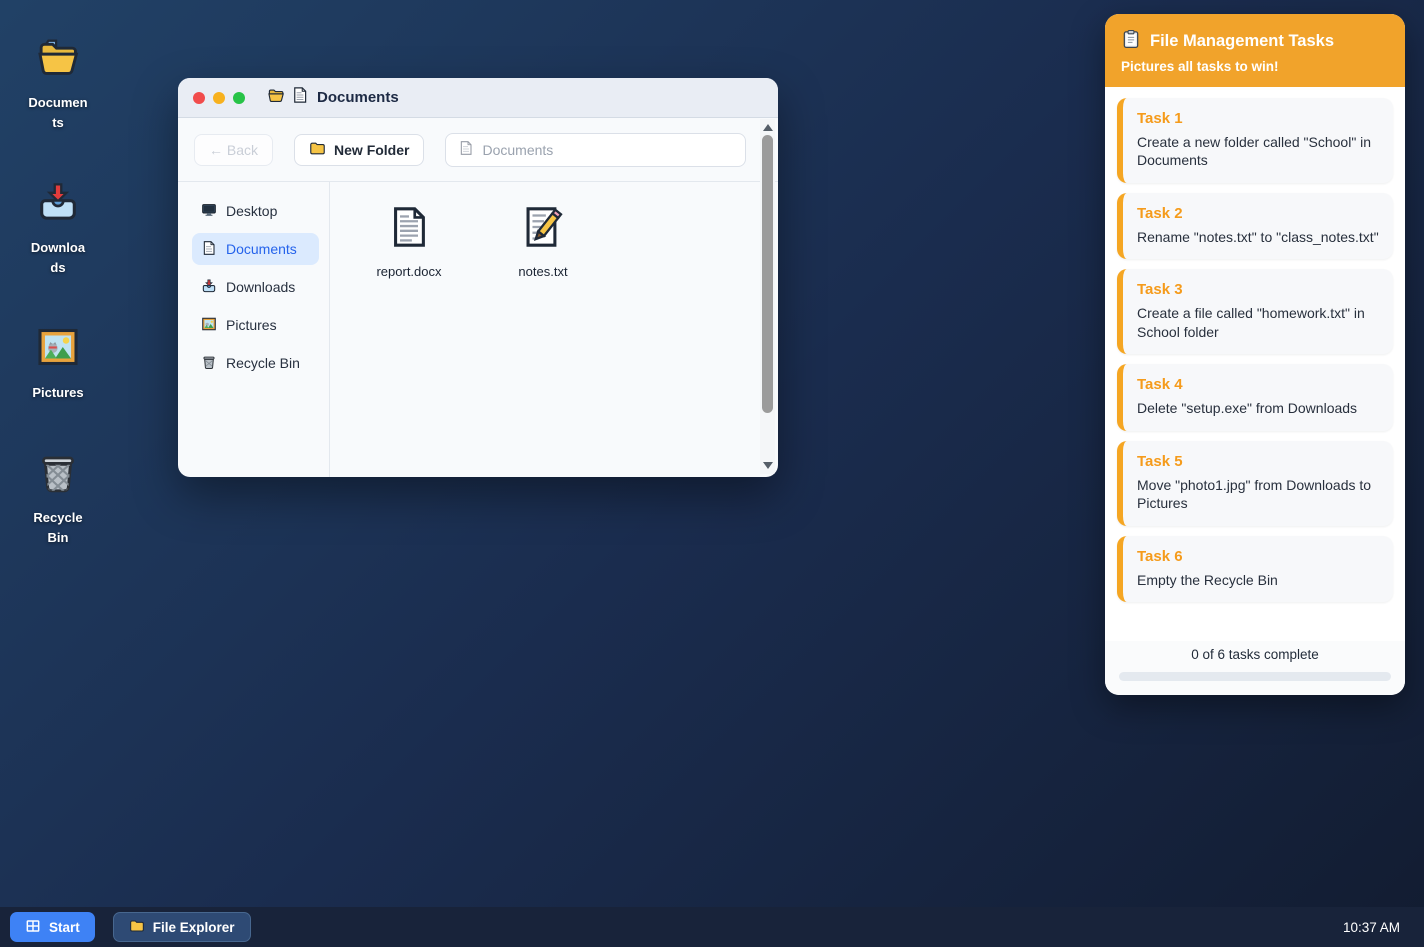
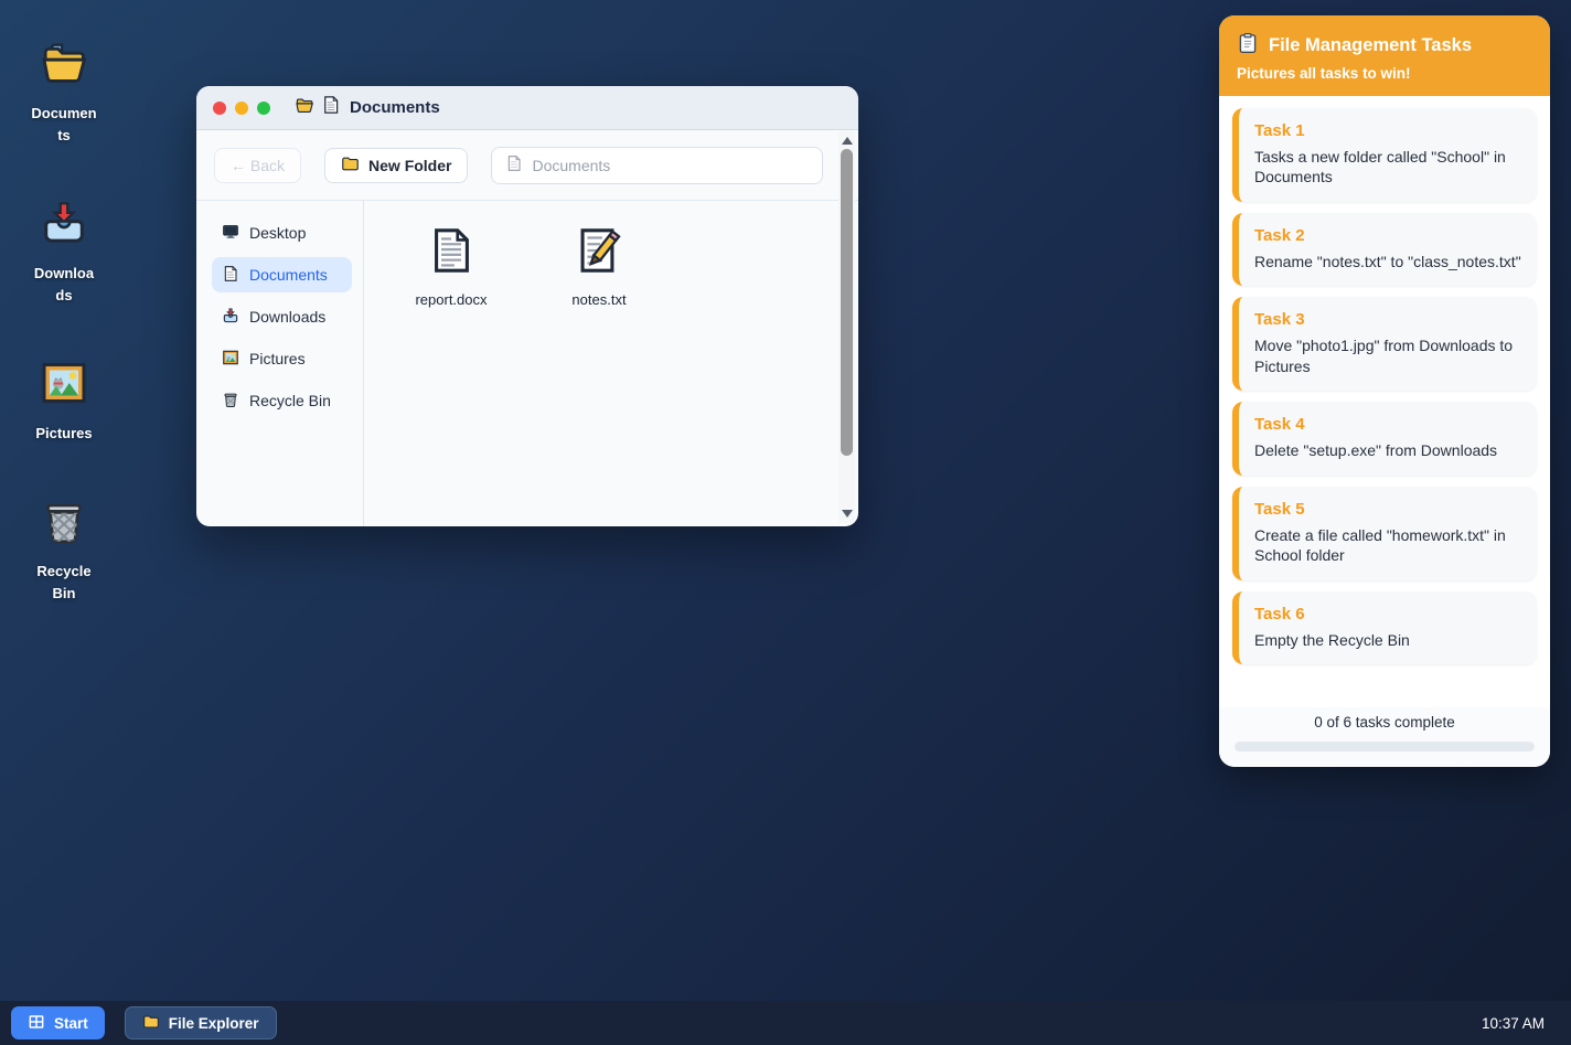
  Documents
  Downloads
  Pictures
  Recycle Bin
  Documents
  ← Back
  New Folder
  Documents
  Desktop
  Documents
  Downloads
  Pictures
  Recycle Bin
  report.docx
  notes.txt
  File Management Tasks
  Pictures all tasks to win!
  Task 1
- Create a new folder called "School" in Documents
+ Tasks a new folder called "School" in Documents
  Task 2
  Rename "notes.txt" to "class_notes.txt"
  Task 3
- Create a file called "homework.txt" in School folder
+ Move "photo1.jpg" from Downloads to Pictures
  Task 4
  Delete "setup.exe" from Downloads
  Task 5
- Move "photo1.jpg" from Downloads to Pictures
+ Create a file called "homework.txt" in School folder
  Task 6
  Empty the Recycle Bin
  0 of 6 tasks complete
  Start
  File Explorer
  10:37 AM
